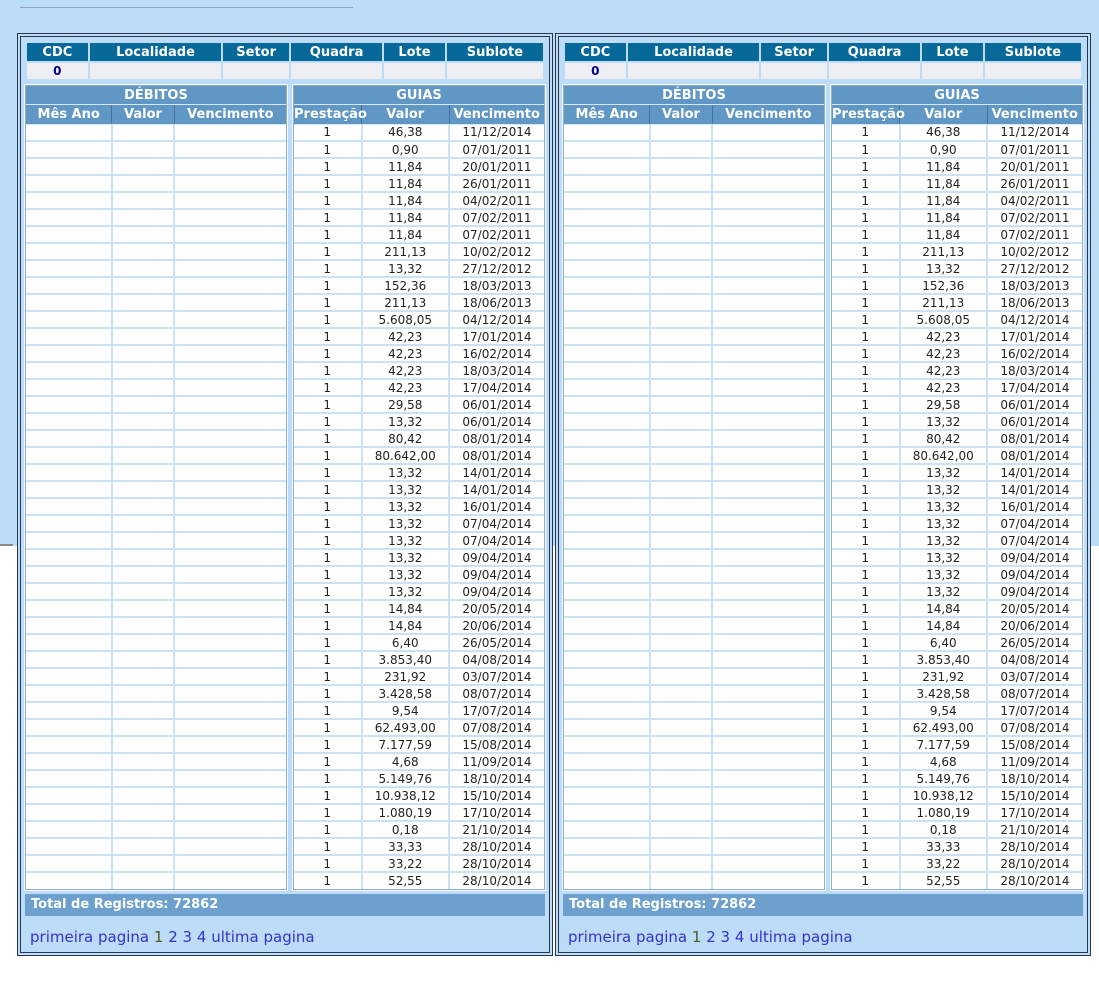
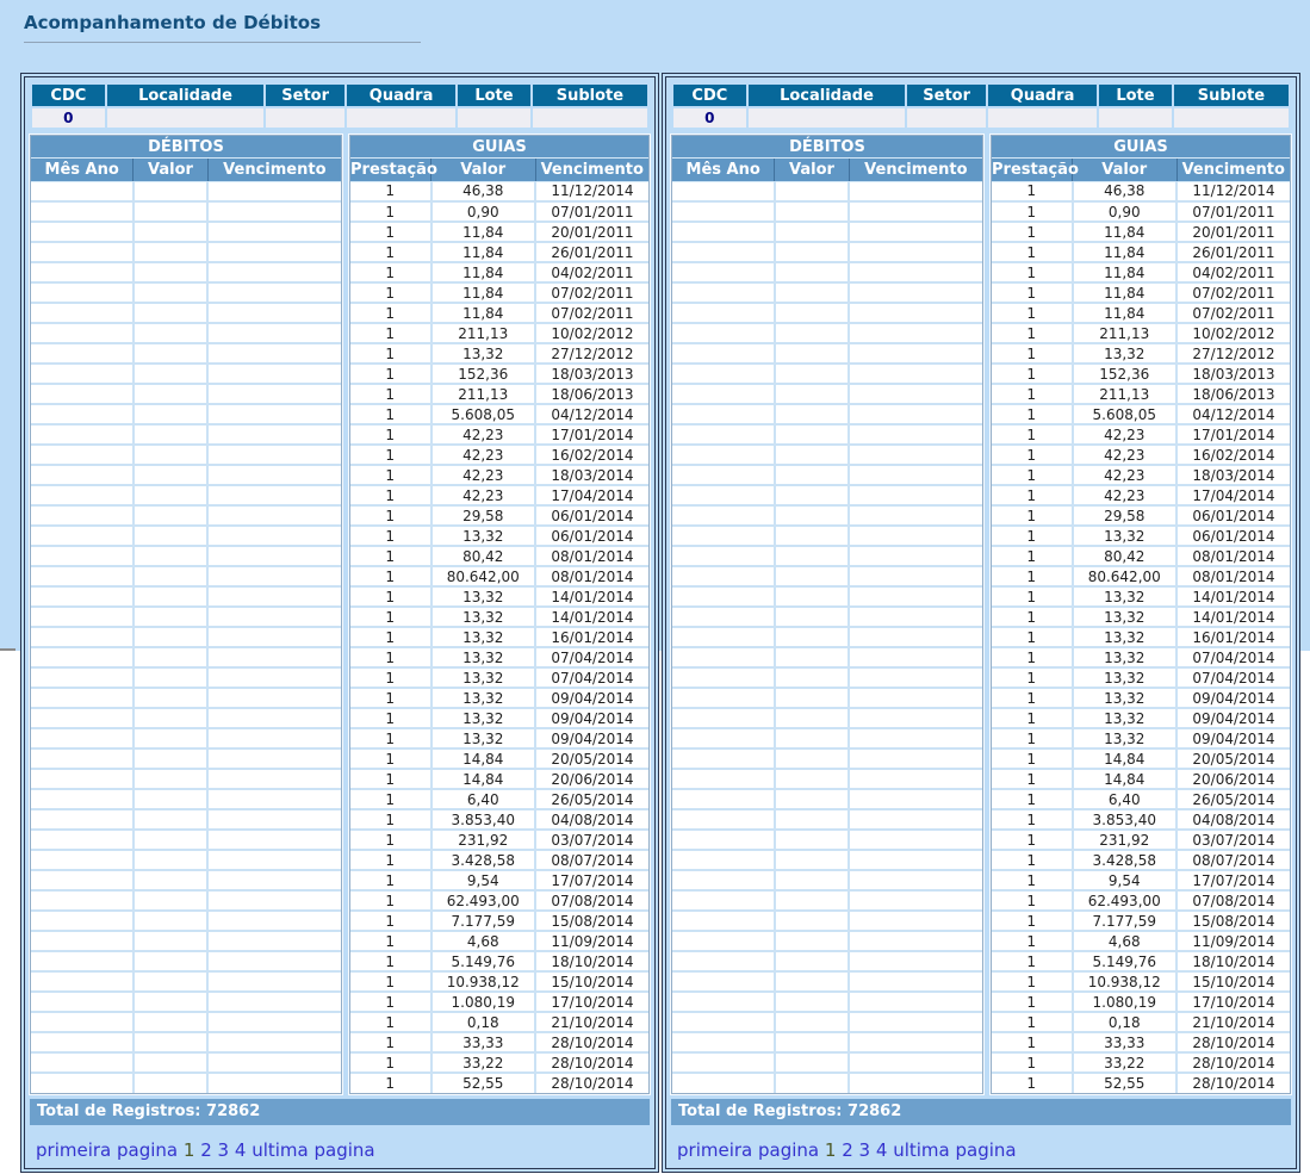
+ Acompanhamento de Débitos
  CDC	Localidade	Setor	Quadra	Lote	Sublote
  0
  DÉBITOS
  Mês Ano	Valor	Vencimento
  GUIAS
  Prestação	Valor	Vencimento
  1	46,38	11/12/2014
  1	0,90	07/01/2011
  1	11,84	20/01/2011
  1	11,84	26/01/2011
  1	11,84	04/02/2011
  1	11,84	07/02/2011
  1	11,84	07/02/2011
  1	211,13	10/02/2012
  1	13,32	27/12/2012
  1	152,36	18/03/2013
  1	211,13	18/06/2013
  1	5.608,05	04/12/2014
  1	42,23	17/01/2014
  1	42,23	16/02/2014
  1	42,23	18/03/2014
  1	42,23	17/04/2014
  1	29,58	06/01/2014
  1	13,32	06/01/2014
  1	80,42	08/01/2014
  1	80.642,00	08/01/2014
  1	13,32	14/01/2014
  1	13,32	14/01/2014
  1	13,32	16/01/2014
  1	13,32	07/04/2014
  1	13,32	07/04/2014
  1	13,32	09/04/2014
  1	13,32	09/04/2014
  1	13,32	09/04/2014
  1	14,84	20/05/2014
  1	14,84	20/06/2014
  1	6,40	26/05/2014
  1	3.853,40	04/08/2014
  1	231,92	03/07/2014
  1	3.428,58	08/07/2014
  1	9,54	17/07/2014
  1	62.493,00	07/08/2014
  1	7.177,59	15/08/2014
  1	4,68	11/09/2014
  1	5.149,76	18/10/2014
  1	10.938,12	15/10/2014
  1	1.080,19	17/10/2014
  1	0,18	21/10/2014
  1	33,33	28/10/2014
  1	33,22	28/10/2014
  1	52,55	28/10/2014
  Total de Registros: 72862
  primeira pagina 1 2 3 4 ultima pagina
  CDC	Localidade	Setor	Quadra	Lote	Sublote
  0
  DÉBITOS
  Mês Ano	Valor	Vencimento
  GUIAS
  Prestação	Valor	Vencimento
  1	46,38	11/12/2014
  1	0,90	07/01/2011
  1	11,84	20/01/2011
  1	11,84	26/01/2011
  1	11,84	04/02/2011
  1	11,84	07/02/2011
  1	11,84	07/02/2011
  1	211,13	10/02/2012
  1	13,32	27/12/2012
  1	152,36	18/03/2013
  1	211,13	18/06/2013
  1	5.608,05	04/12/2014
  1	42,23	17/01/2014
  1	42,23	16/02/2014
  1	42,23	18/03/2014
  1	42,23	17/04/2014
  1	29,58	06/01/2014
  1	13,32	06/01/2014
  1	80,42	08/01/2014
  1	80.642,00	08/01/2014
  1	13,32	14/01/2014
  1	13,32	14/01/2014
  1	13,32	16/01/2014
  1	13,32	07/04/2014
  1	13,32	07/04/2014
  1	13,32	09/04/2014
  1	13,32	09/04/2014
  1	13,32	09/04/2014
  1	14,84	20/05/2014
  1	14,84	20/06/2014
  1	6,40	26/05/2014
  1	3.853,40	04/08/2014
  1	231,92	03/07/2014
  1	3.428,58	08/07/2014
  1	9,54	17/07/2014
  1	62.493,00	07/08/2014
  1	7.177,59	15/08/2014
  1	4,68	11/09/2014
  1	5.149,76	18/10/2014
  1	10.938,12	15/10/2014
  1	1.080,19	17/10/2014
  1	0,18	21/10/2014
  1	33,33	28/10/2014
  1	33,22	28/10/2014
  1	52,55	28/10/2014
  Total de Registros: 72862
  primeira pagina 1 2 3 4 ultima pagina
